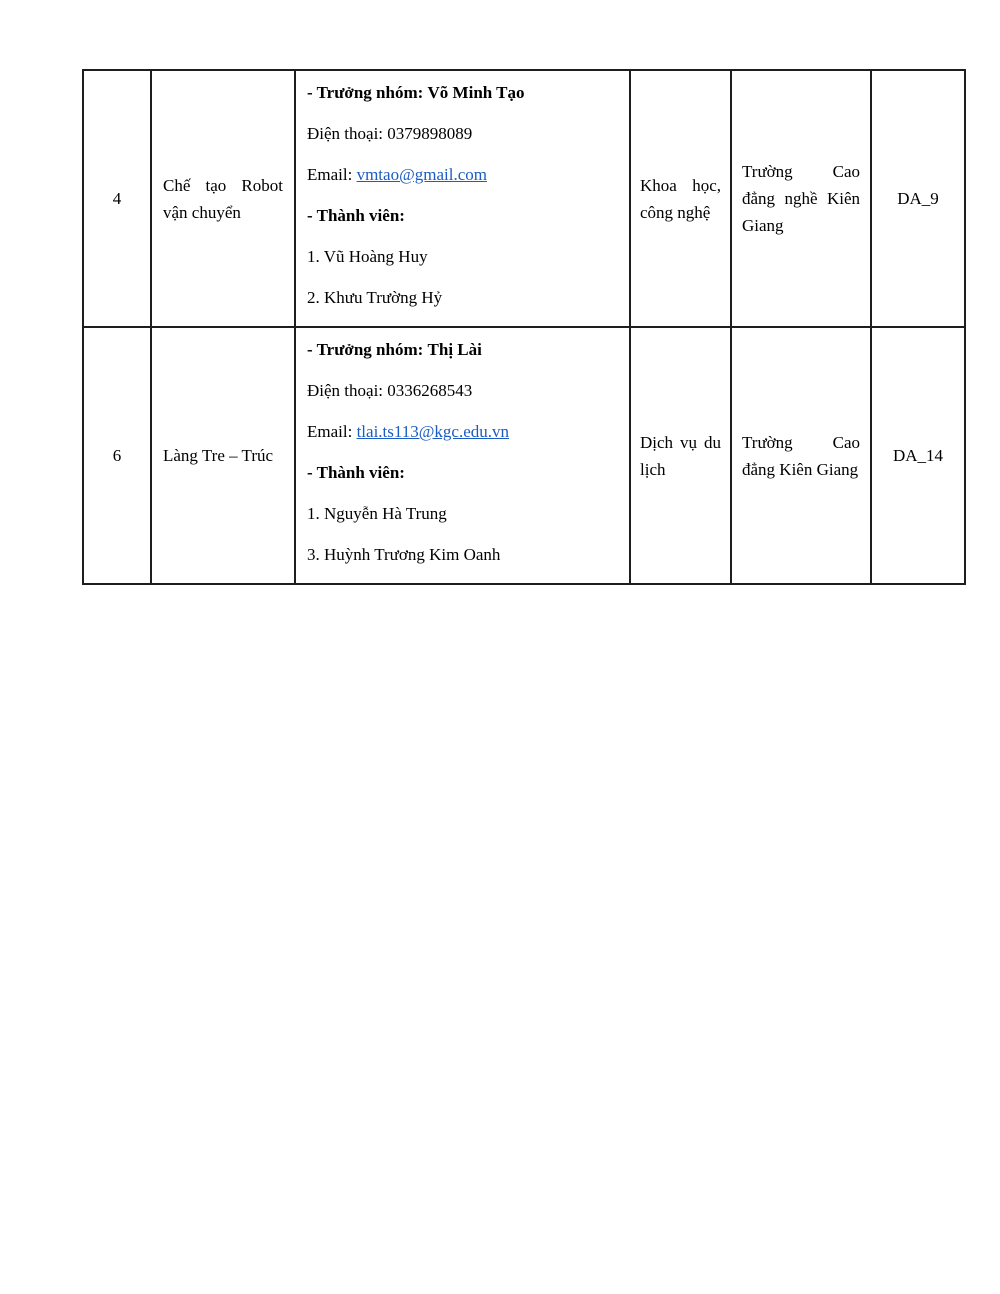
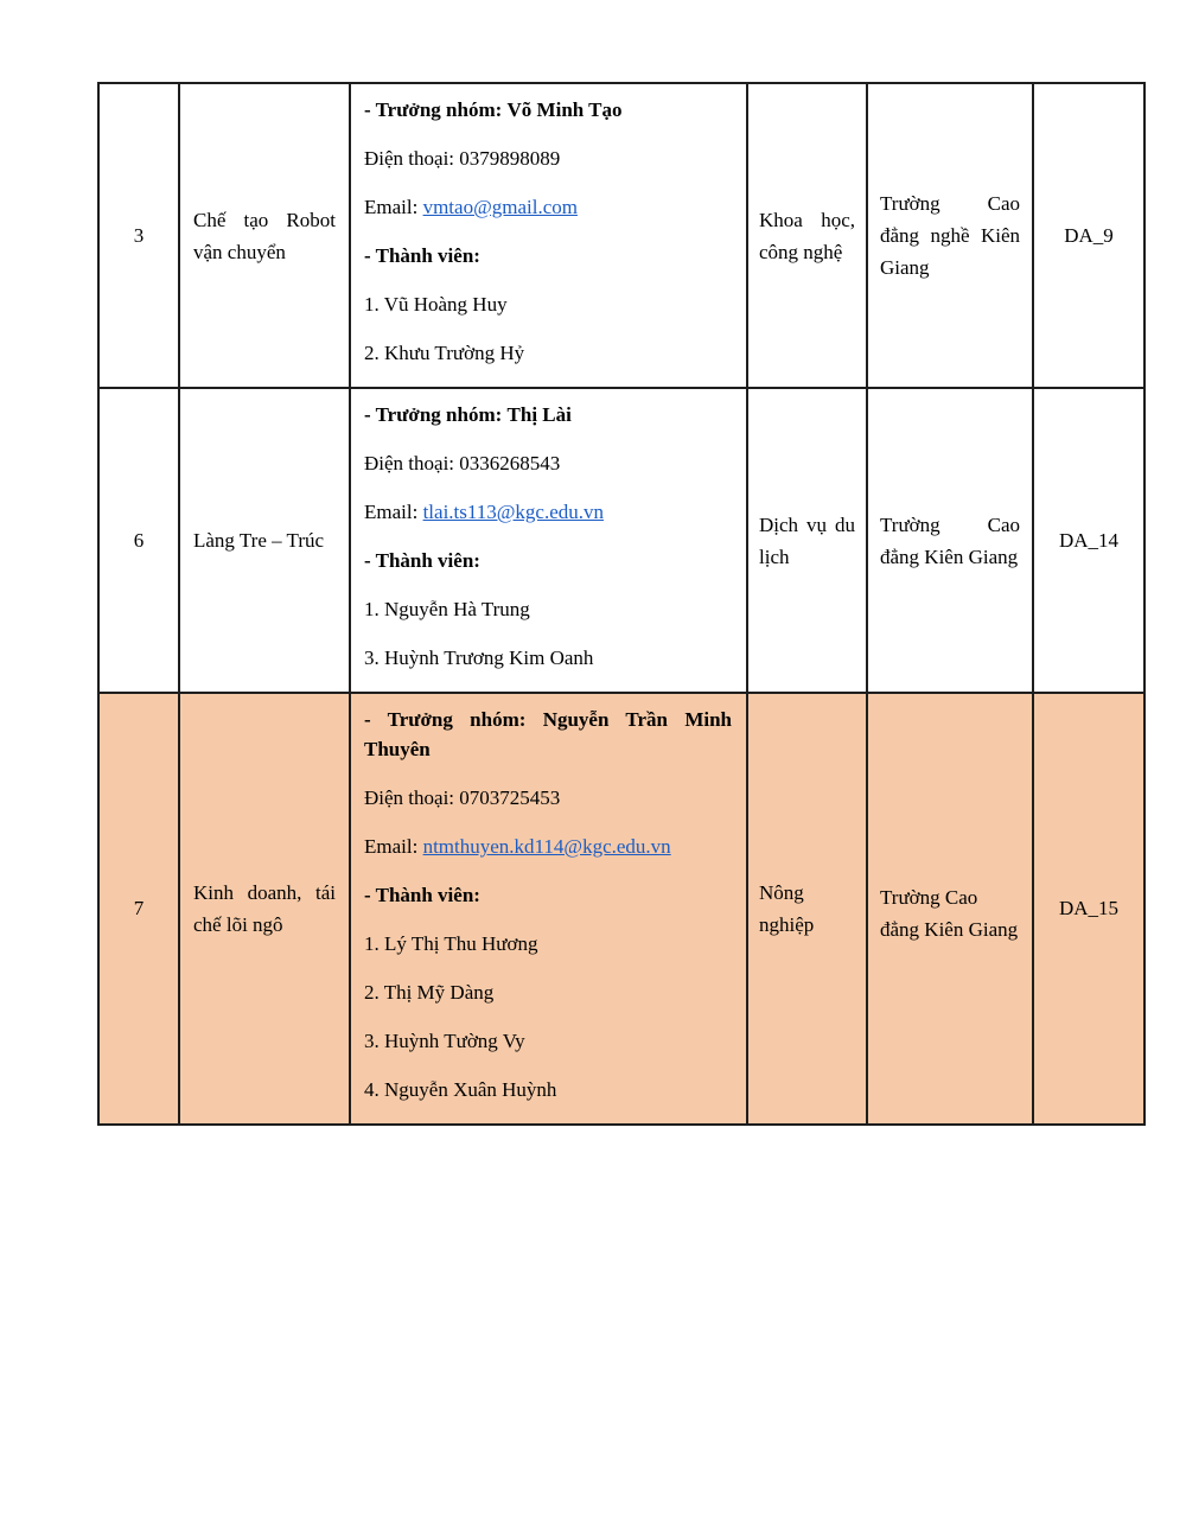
- 4	Chế tạo Robot vận chuyển	- Trưởng nhóm: Võ Minh Tạo Điện thoại: 0379898089 Email: vmtao@gmail.com - Thành viên: 1. Vũ Hoàng Huy 2. Khưu Trường Hỷ	Khoa học, công nghệ	Trường Cao đẳng nghề Kiên Giang	DA_9
+ 3	Chế tạo Robot vận chuyển	- Trưởng nhóm: Võ Minh Tạo Điện thoại: 0379898089 Email: vmtao@gmail.com - Thành viên: 1. Vũ Hoàng Huy 2. Khưu Trường Hỷ	Khoa học, công nghệ	Trường Cao đẳng nghề Kiên Giang	DA_9
  6	Làng Tre – Trúc	- Trưởng nhóm: Thị Lài Điện thoại: 0336268543 Email: tlai.ts113@kgc.edu.vn - Thành viên: 1. Nguyễn Hà Trung 3. Huỳnh Trương Kim Oanh	Dịch vụ du lịch	Trường Cao đẳng Kiên Giang	DA_14
+ 7	Kinh doanh, tái chế lõi ngô	- Trưởng nhóm: Nguyễn Trần Minh Thuyên Điện thoại: 0703725453 Email: ntmthuyen.kd114@kgc.edu.vn - Thành viên: 1. Lý Thị Thu Hương 2. Thị Mỹ Dàng 3. Huỳnh Tường Vy 4. Nguyễn Xuân Huỳnh	Nông nghiệp	Trường Cao đẳng Kiên Giang	DA_15
